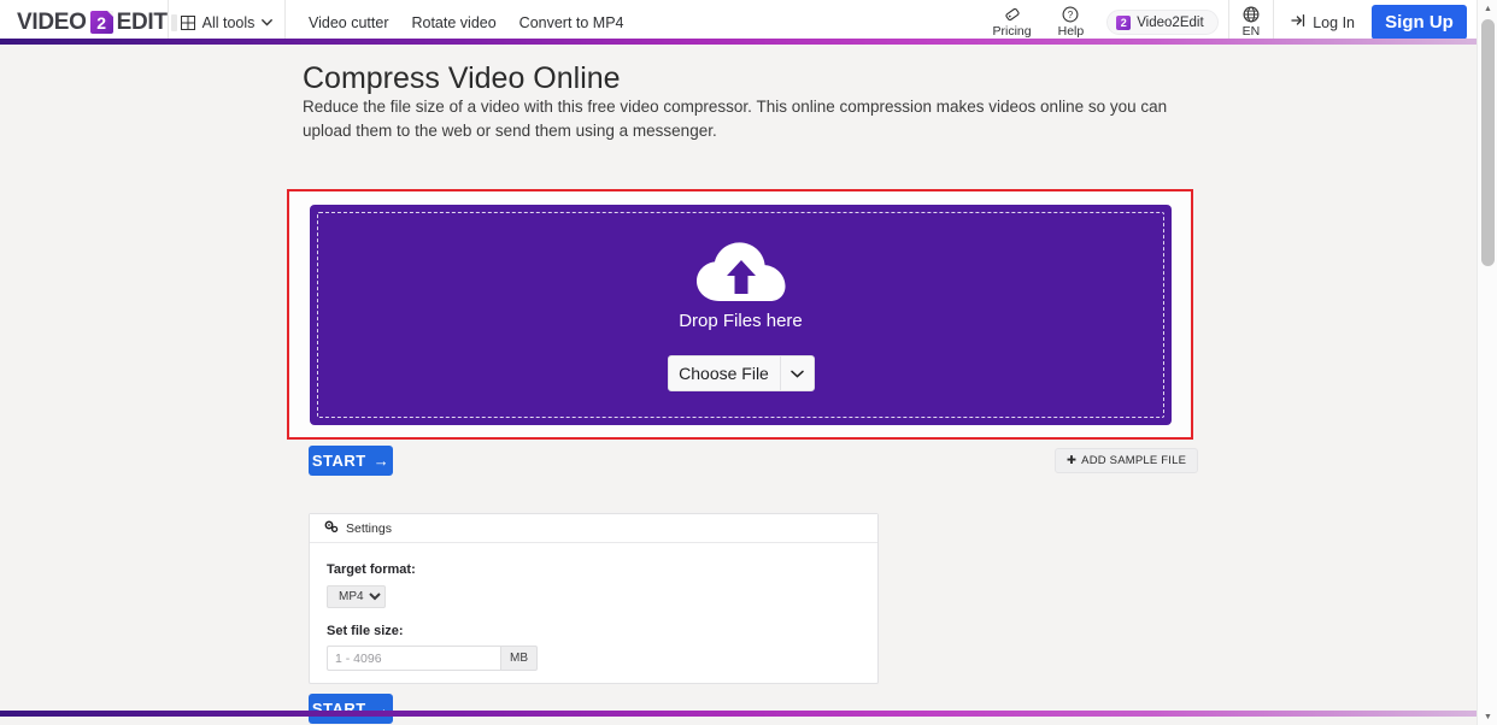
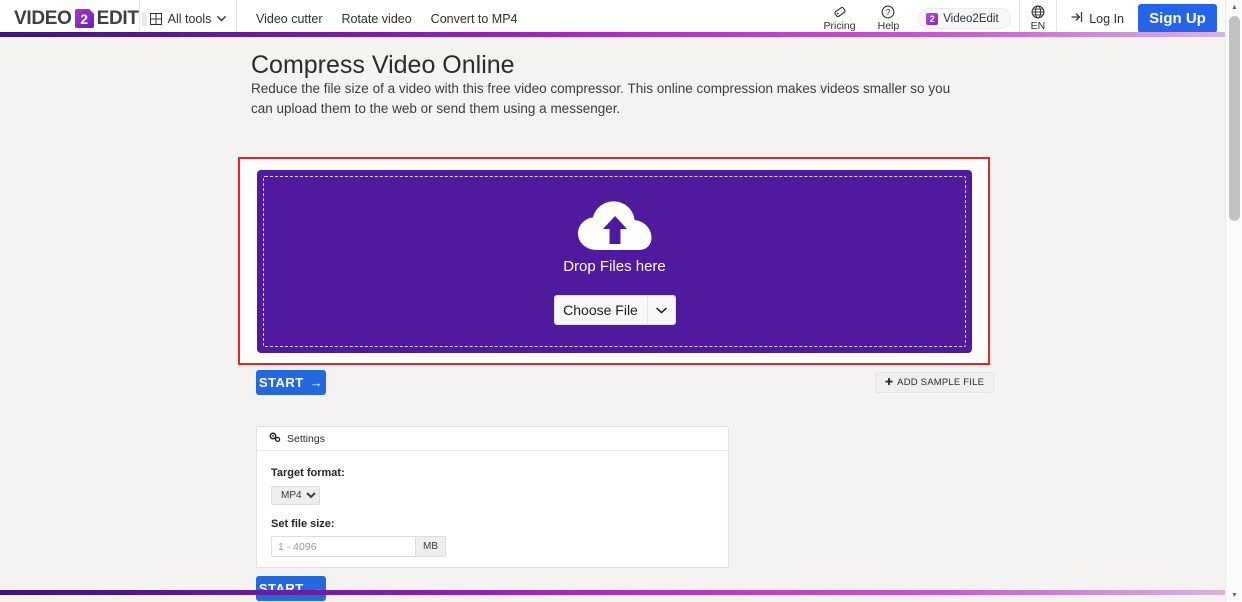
  VIDEO
  2
  EDIT
  All tools
  Video cutter
  Rotate video
  Convert to MP4
  Pricing
  ?
  Help
  2
  Video2Edit
  EN
  Log In
  Sign Up
  Compress Video Online
- Reduce the file size of a video with this free video compressor. This online compression makes videos online so you can upload them to the web or send them using a messenger.
+ Reduce the file size of a video with this free video compressor. This online compression makes videos smaller so you can upload them to the web or send them using a messenger.
  Drop Files here
  Choose File
  START
  →
  ✚
  ADD SAMPLE FILE
  Settings
  Target format:
  MP4
  Set file size:
  1 - 4096
  MB
  START
  →
